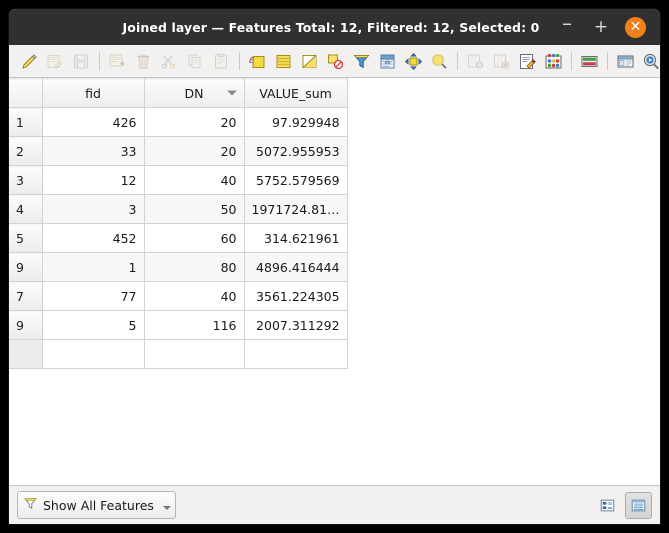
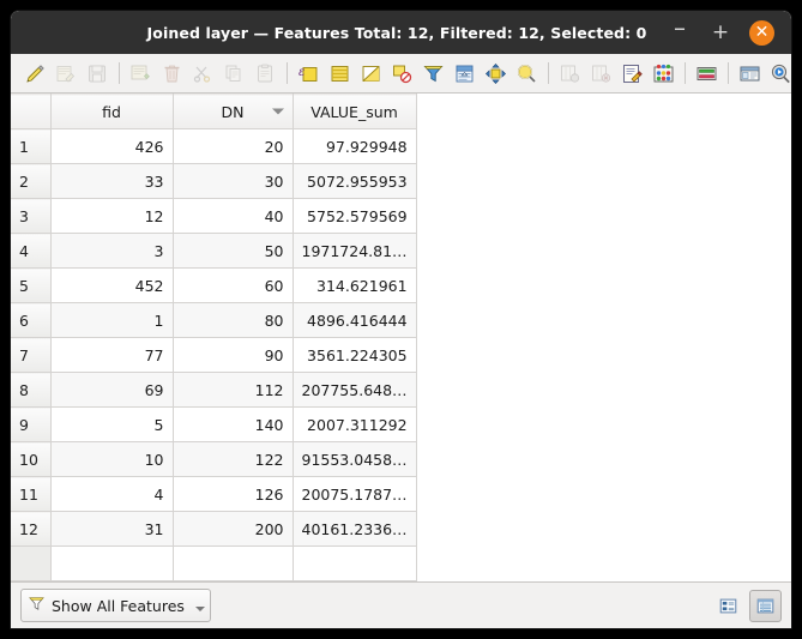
  Joined layer — Features Total: 12, Filtered: 12, Selected: 0
  –
  +
  ✕
  ε
  	fid	DN	VALUE_sum
  1	426	20	97.929948
- 2	33	20	5072.955953
+ 2	33	30	5072.955953
  3	12	40	5752.579569
  4	3	50	1971724.81…
  5	452	60	314.621961
- 9	1	80	4896.416444
+ 6	1	80	4896.416444
- 7	77	40	3561.224305
+ 7	77	90	3561.224305
+ 8	69	112	207755.648…
- 9	5	116	2007.311292
+ 9	5	140	2007.311292
+ 10	10	122	91553.0458…
+ 11	4	126	20075.1787…
+ 12	31	200	40161.2336…
  Show All Features
